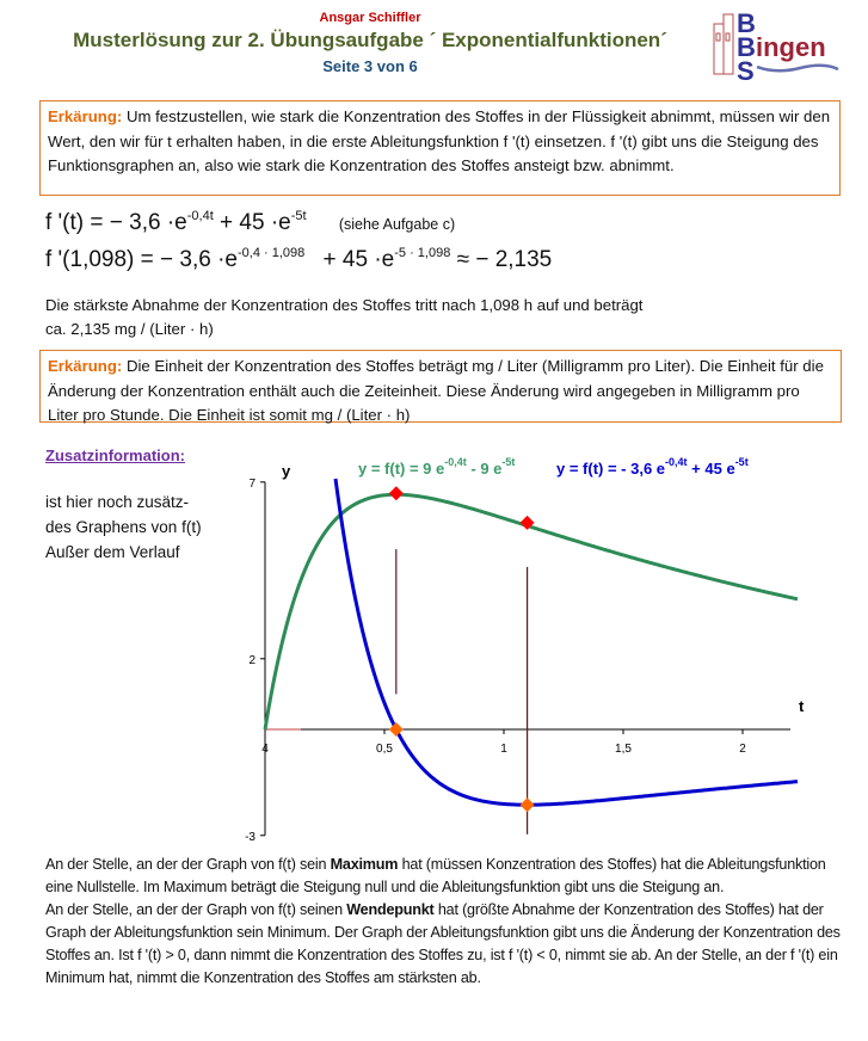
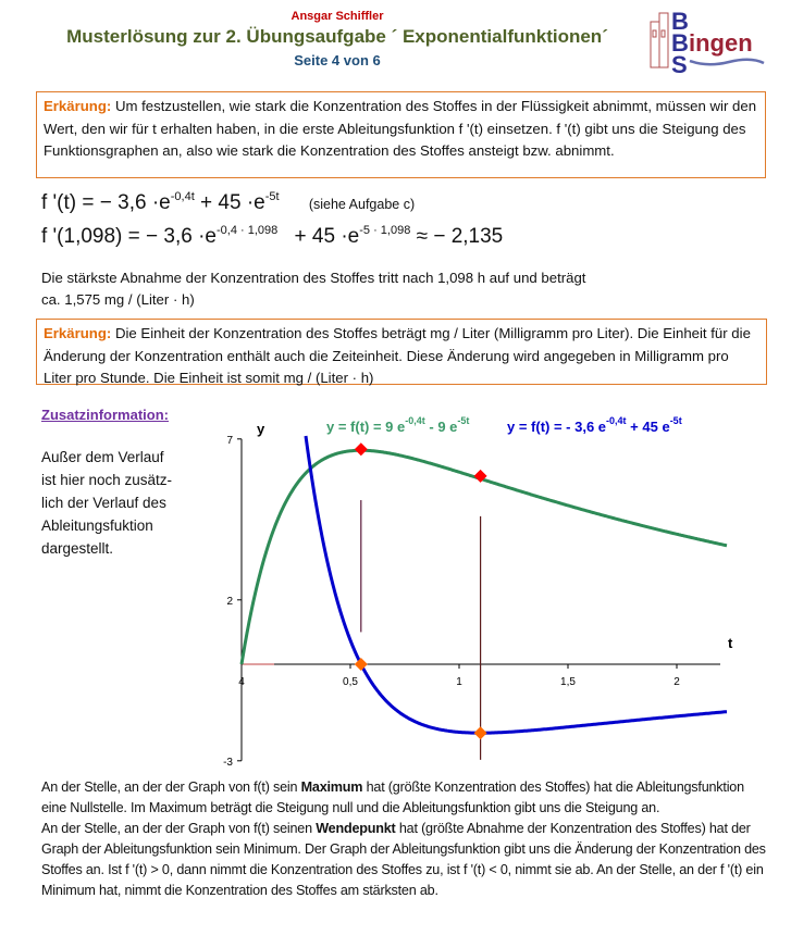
  Ansgar Schiffler
  Musterlösung zur 2. Übungsaufgabe ´ Exponentialfunktionen´
- Seite 3 von 6
+ Seite 4 von 6
  B
  B
  S
  ingen
  Erkärung: Um festzustellen, wie stark die Konzentration des Stoffes in der Flüssigkeit abnimmt, müssen wir den Wert, den wir für t erhalten haben, in die erste Ableitungsfunktion f '(t) einsetzen. f '(t) gibt uns die Steigung des Funktionsgraphen an, also wie stark die Konzentration des Stoffes ansteigt bzw. abnimmt.
  f '(t) = − 3,6 ·e-0,4t + 45 ·e-5t (siehe Aufgabe c)
  f '(1,098) = − 3,6 ·e-0,4 · 1,098 + 45 ·e-5 · 1,098 ≈ − 2,135
  Die stärkste Abnahme der Konzentration des Stoffes tritt nach 1,098 h auf und beträgt
- ca. 2,135 mg / (Liter · h)
+ ca. 1,575 mg / (Liter · h)
  Erkärung: Die Einheit der Konzentration des Stoffes beträgt mg / Liter (Milligramm pro Liter). Die Einheit für die Änderung der Konzentration enthält auch die Zeiteinheit. Diese Änderung wird angegeben in Milligramm pro Liter pro Stunde. Die Einheit ist somit mg / (Liter · h)
  Zusatzinformation:
- ist hier noch zusätz-
+ Außer dem Verlauf
- des Graphens von f(t)
- Außer dem Verlauf
+ ist hier noch zusätz-
+ lich der Verlauf des
+ Ableitungsfuktion
+ dargestellt.
  y = f(t) = 9 e-0,4t - 9 e-5t
  y = f(t) = - 3,6 e-0,4t + 45 e-5t
  y
  t
  7
  2
  -3
  4
  0,5
  1
  1,5
  2
- An der Stelle, an der der Graph von f(t) sein Maximum hat (müssen Konzentration des Stoffes) hat die Ableitungsfunktion eine Nullstelle. Im Maximum beträgt die Steigung null und die Ableitungsfunktion gibt uns die Steigung an.
+ An der Stelle, an der der Graph von f(t) sein Maximum hat (größte Konzentration des Stoffes) hat die Ableitungsfunktion eine Nullstelle. Im Maximum beträgt die Steigung null und die Ableitungsfunktion gibt uns die Steigung an.
  An der Stelle, an der der Graph von f(t) seinen Wendepunkt hat (größte Abnahme der Konzentration des Stoffes) hat der Graph der Ableitungsfunktion sein Minimum. Der Graph der Ableitungsfunktion gibt uns die Änderung der Konzentration des Stoffes an. Ist f '(t) > 0, dann nimmt die Konzentration des Stoffes zu, ist f '(t) < 0, nimmt sie ab. An der Stelle, an der f '(t) ein Minimum hat, nimmt die Konzentration des Stoffes am stärksten ab.
